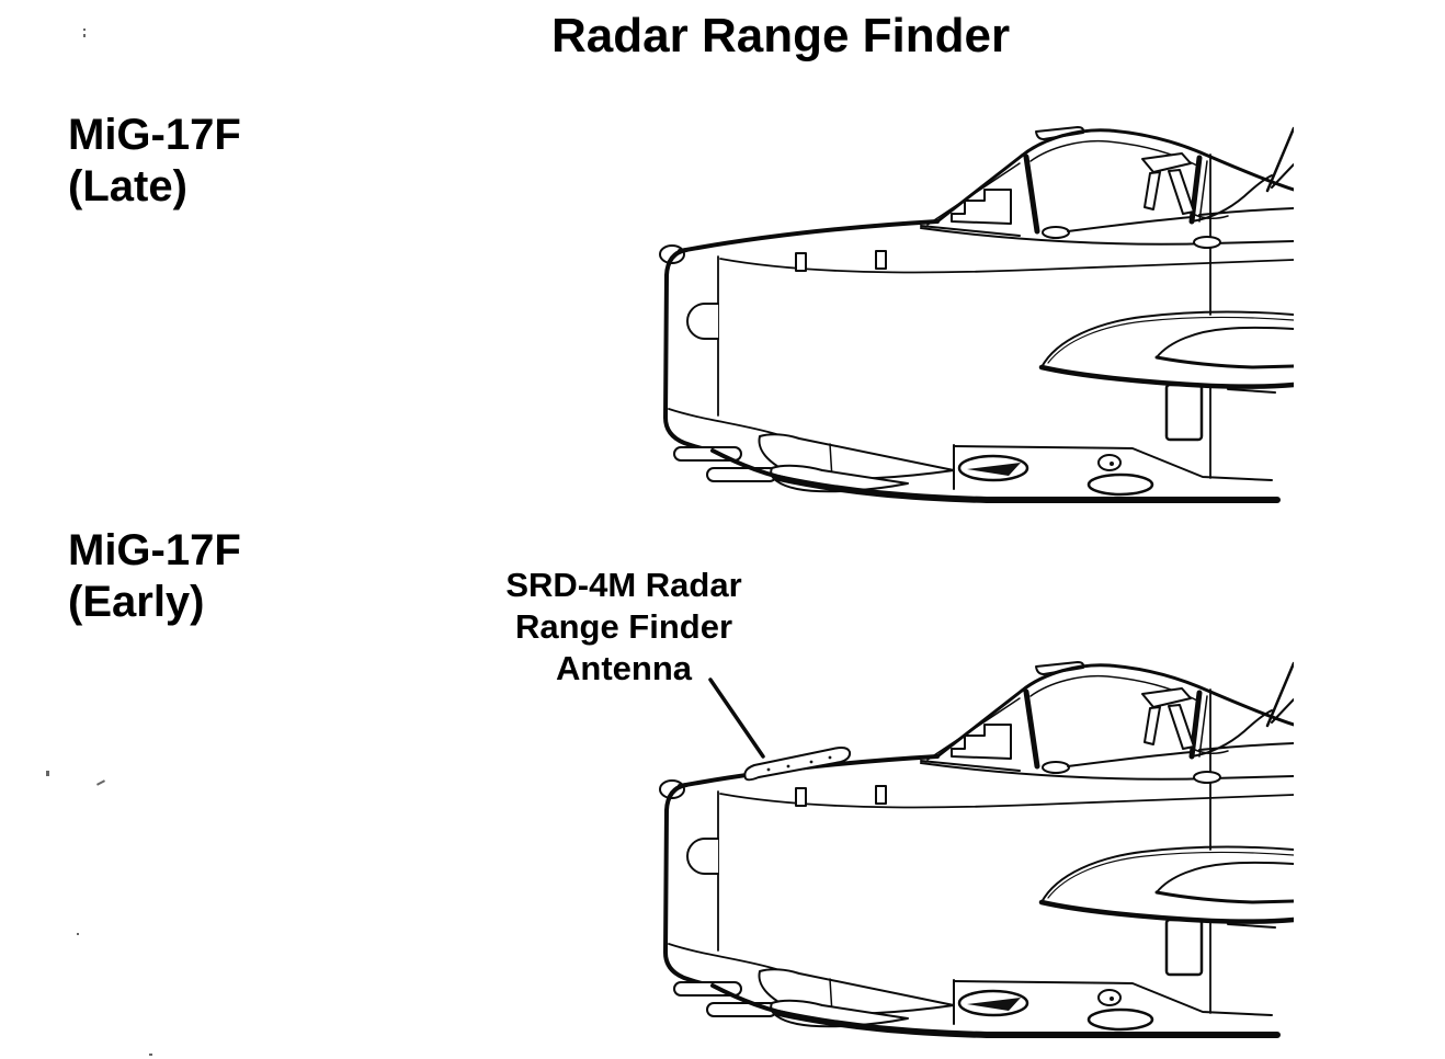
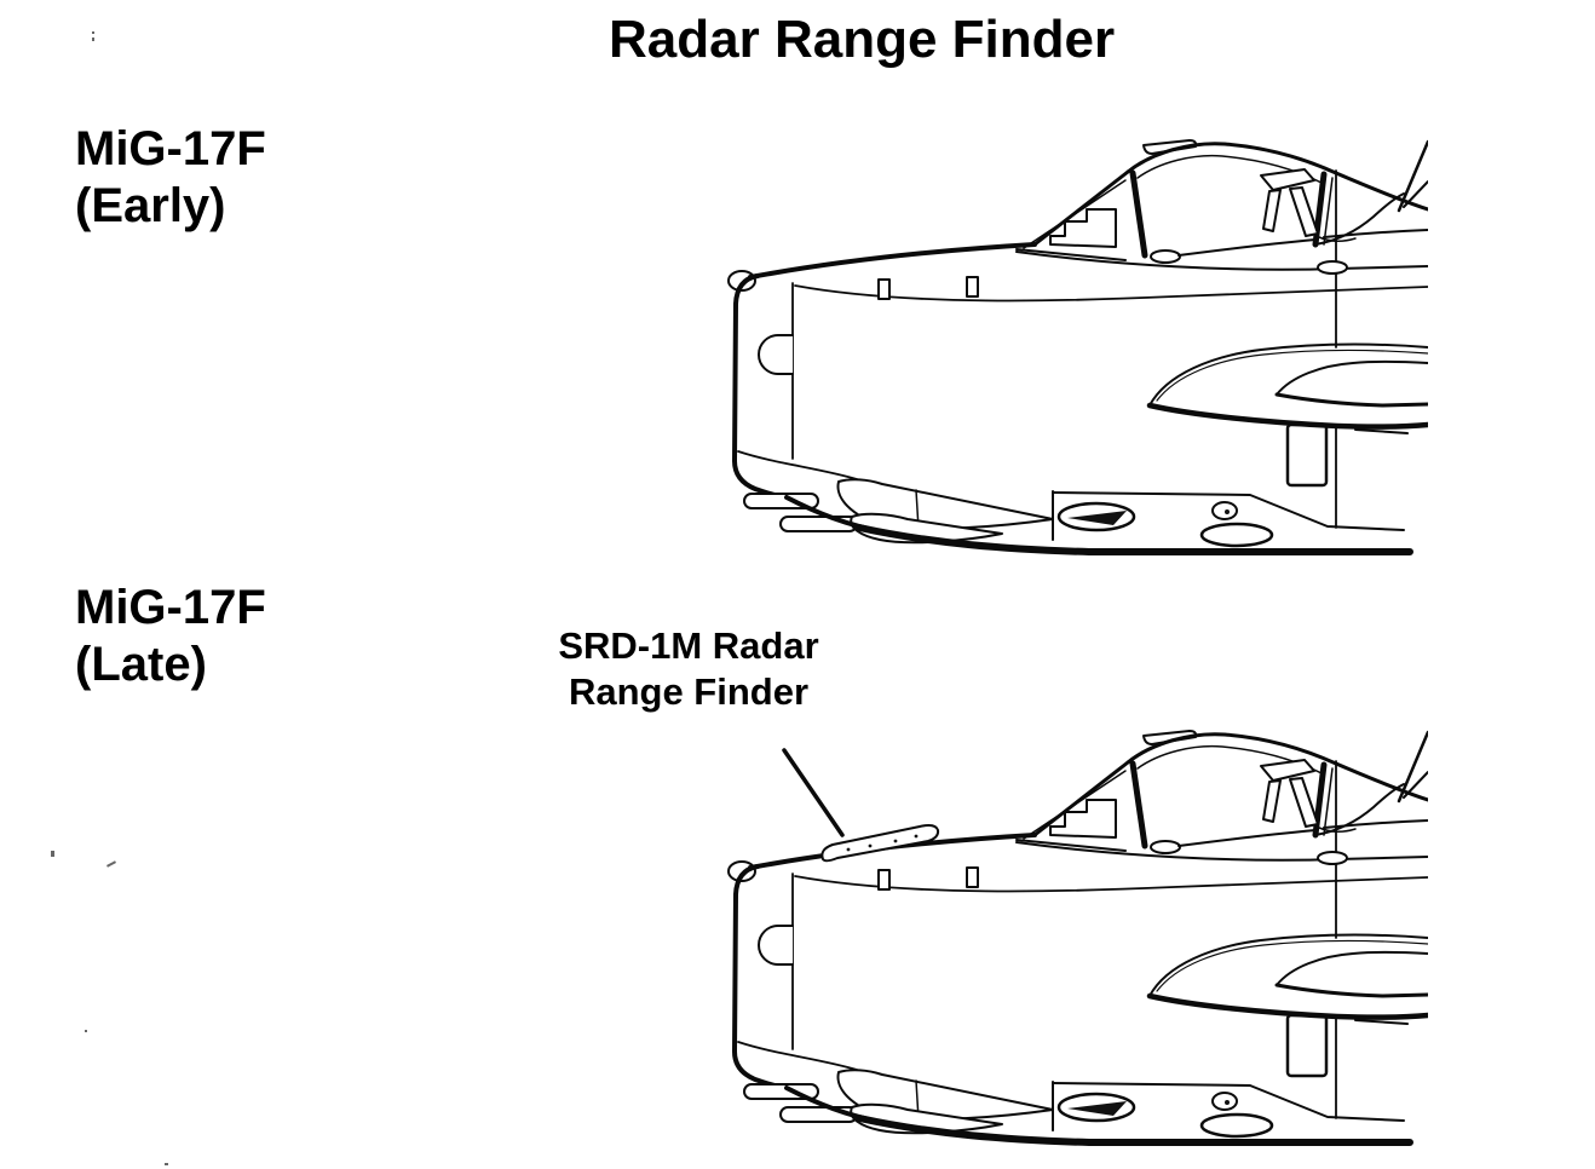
  Radar Range Finder
  MiG-17F
- (Late)
+ (Early)
  MiG-17F
- (Early)
+ (Late)
- SRD-4M Radar
+ SRD-1M Radar
  Range Finder
- Antenna
